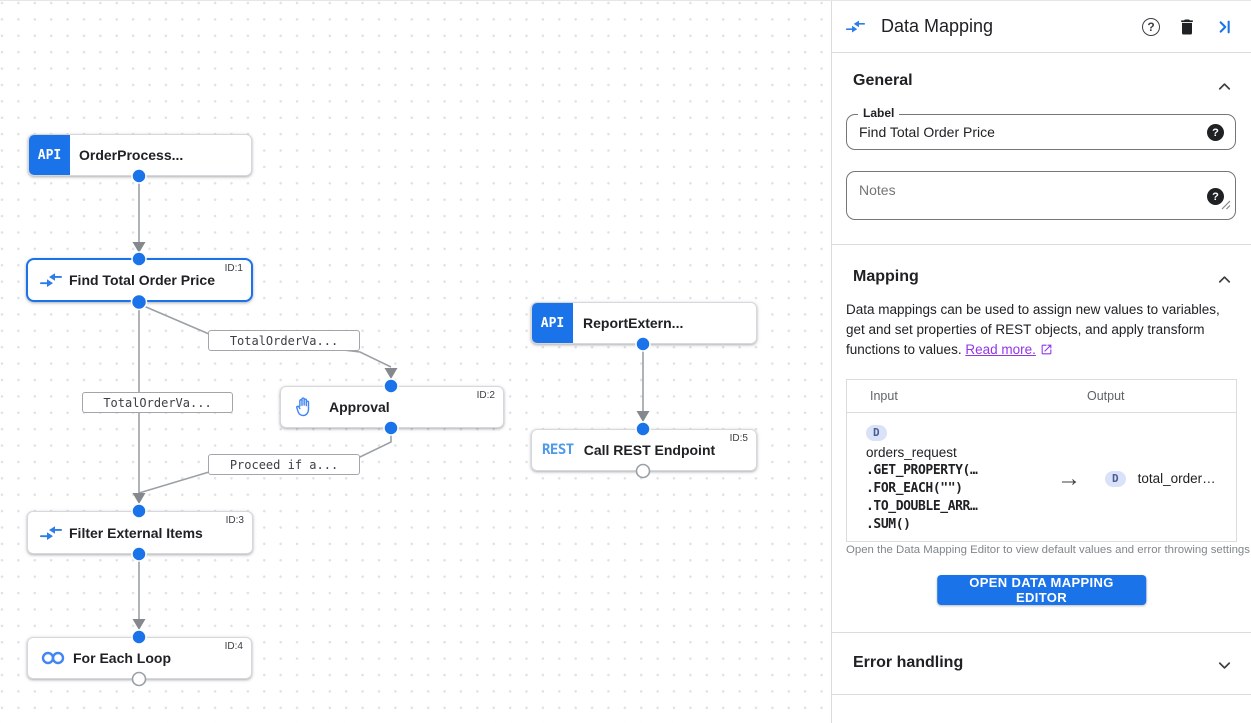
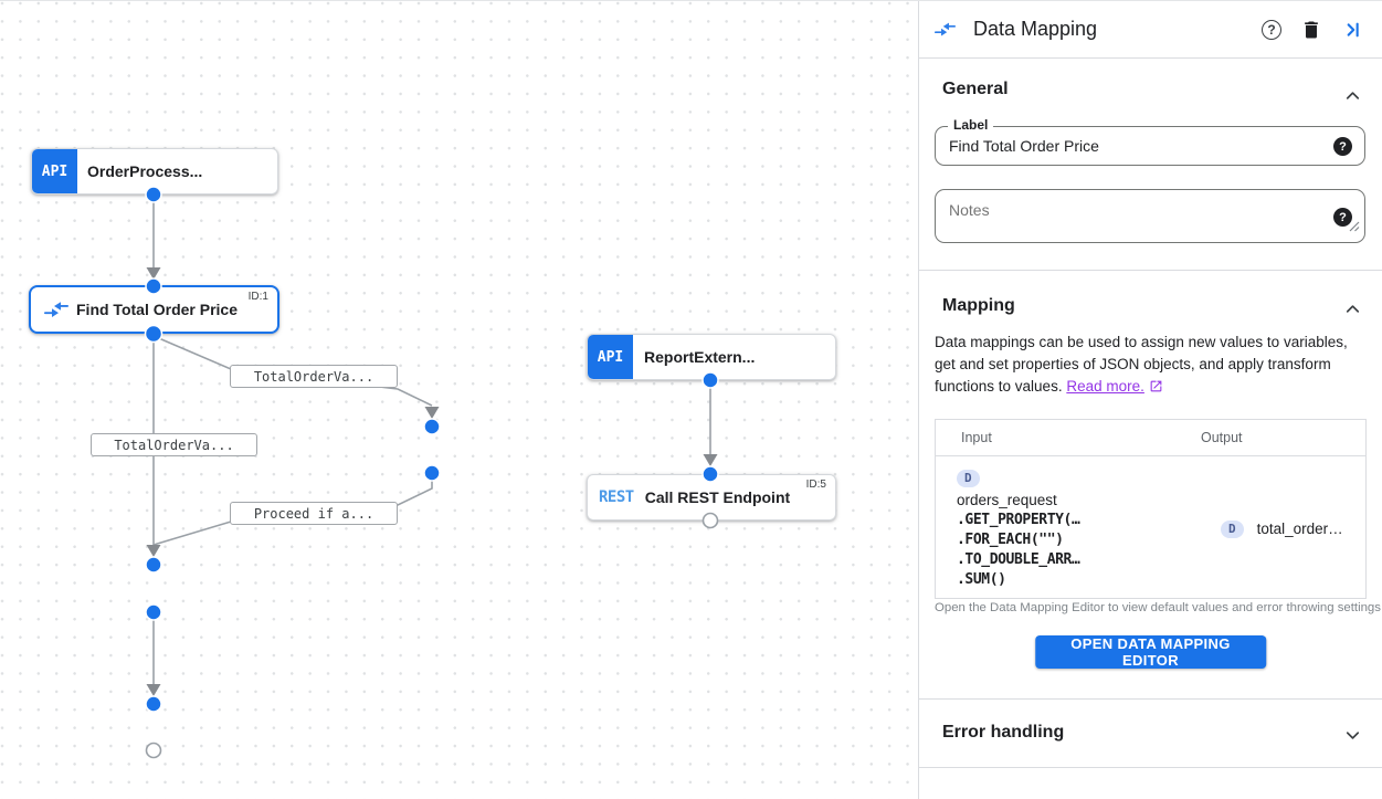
  TotalOrderVa...
  TotalOrderVa...
  Proceed if a...
  API
  OrderProcess...
  ID:1
  Find Total Order Price
  API
  ReportExtern...
- ID:2
- Approval
  ID:5
  REST
  Call REST Endpoint
- ID:3
- Filter External Items
- ID:4
- For Each Loop
  Data Mapping
  ?
  General
  Label
  Find Total Order Price
  ?
  Notes
  ?
  Mapping
- Data mappings can be used to assign new values to variables, get and set properties of REST objects, and apply transform functions to values. Read more.
+ Data mappings can be used to assign new values to variables, get and set properties of JSON objects, and apply transform functions to values. Read more.
  Input
  Output
  D
  orders_request
  .GET_PROPERTY(…
  .FOR_EACH("")
  .TO_DOUBLE_ARR…
  .SUM()
- →
  D
  total_order…
  Open the Data Mapping Editor to view default values and error throwing settings
  OPEN DATA MAPPING EDITOR
  Error handling
